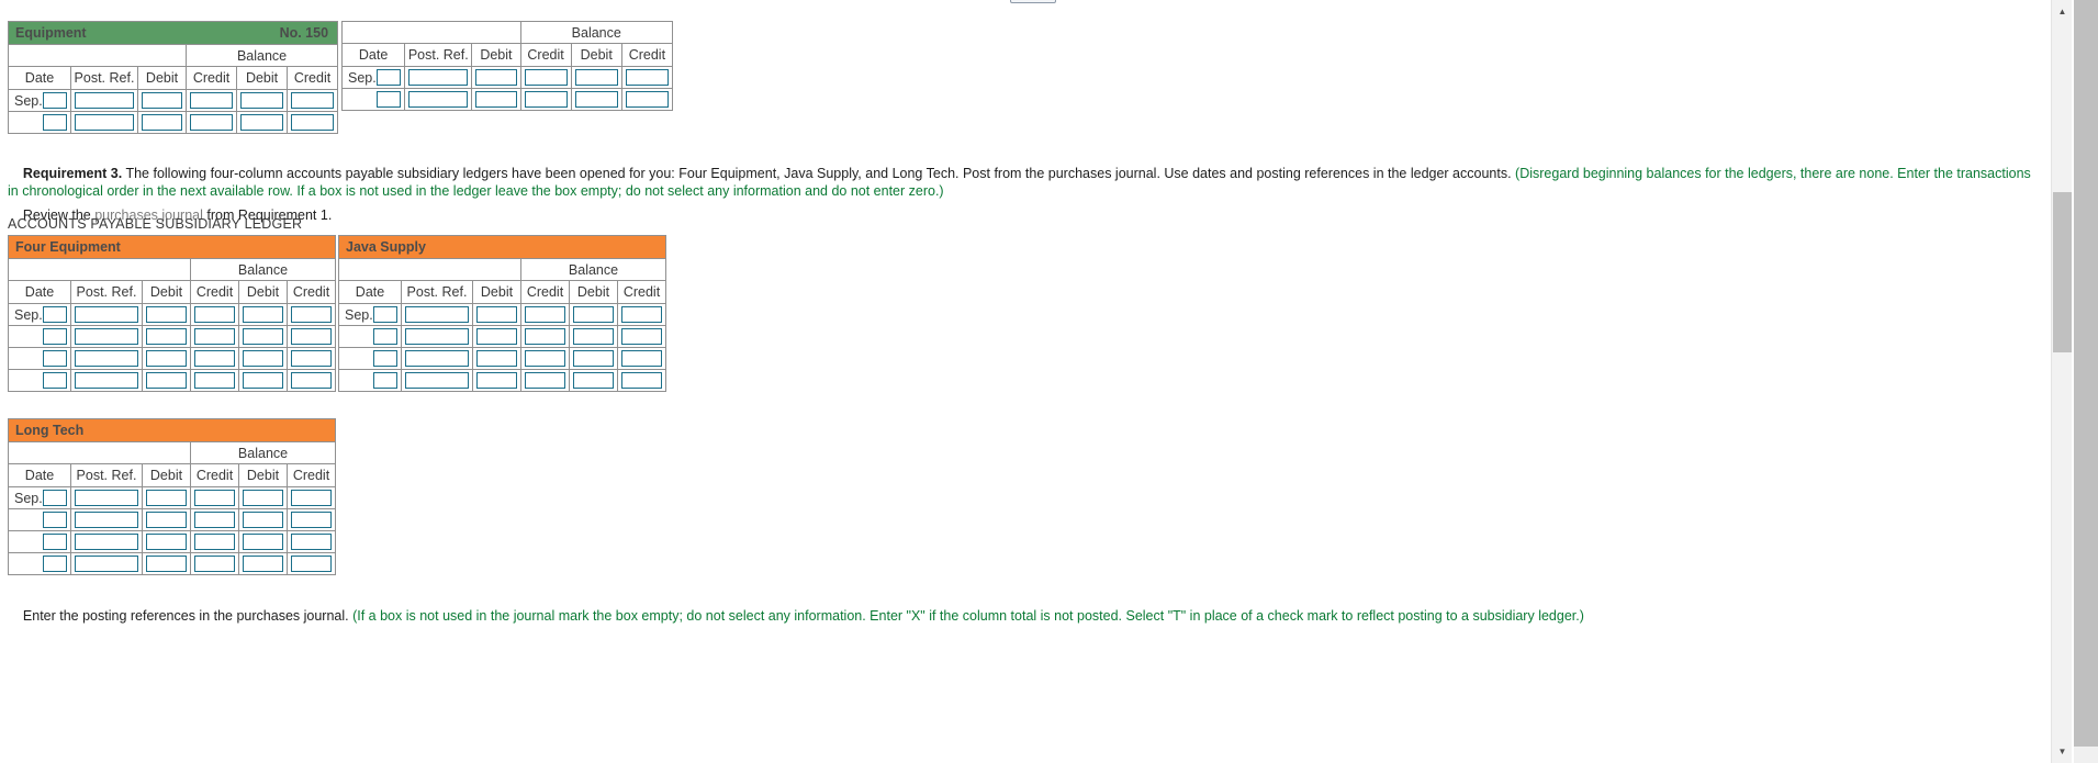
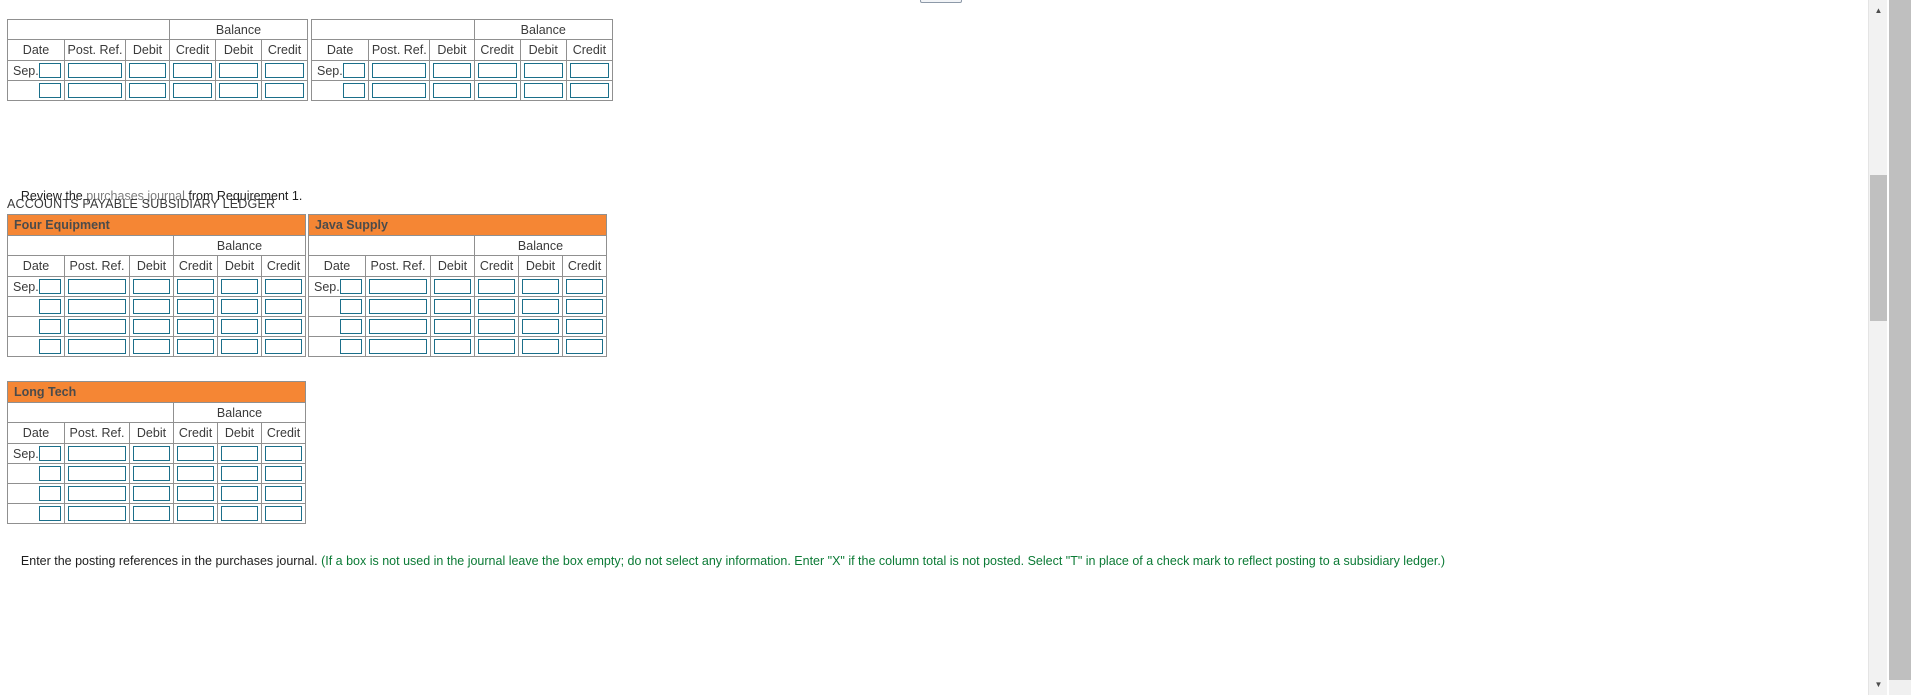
- Equipment	No. 150
  	Balance
  Date	Post. Ref.	Debit	Credit	Debit	Credit
  Sep.
  	Balance
  Date	Post. Ref.	Debit	Credit	Debit	Credit
  Sep.
- Requirement 3. The following four-column accounts payable subsidiary ledgers have been opened for you: Four Equipment, Java Supply, and Long Tech. Post from the purchases journal. Use dates and posting references in the ledger accounts. (Disregard beginning balances for the ledgers, there are none. Enter the transactions in chronological order in the next available row. If a box is not used in the ledger leave the box empty; do not select any information and do not enter zero.)
  Review the purchases journal from Requirement 1.
  ACCOUNTS PAYABLE SUBSIDIARY LEDGER
  Four Equipment
  	Balance
  Date	Post. Ref.	Debit	Credit	Debit	Credit
  Sep.
  Java Supply
  	Balance
  Date	Post. Ref.	Debit	Credit	Debit	Credit
  Sep.
  Long Tech
  	Balance
  Date	Post. Ref.	Debit	Credit	Debit	Credit
  Sep.
- Enter the posting references in the purchases journal. (If a box is not used in the journal mark the box empty; do not select any information. Enter "X" if the column total is not posted. Select "T" in place of a check mark to reflect posting to a subsidiary ledger.)
+ Enter the posting references in the purchases journal. (If a box is not used in the journal leave the box empty; do not select any information. Enter "X" if the column total is not posted. Select "T" in place of a check mark to reflect posting to a subsidiary ledger.)
  ▲
  ▼
